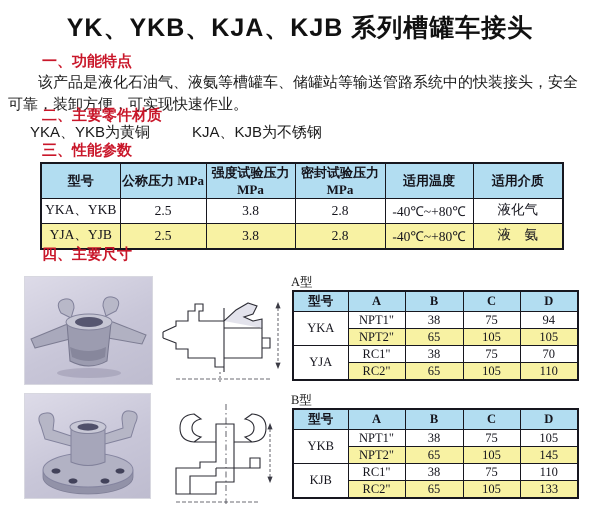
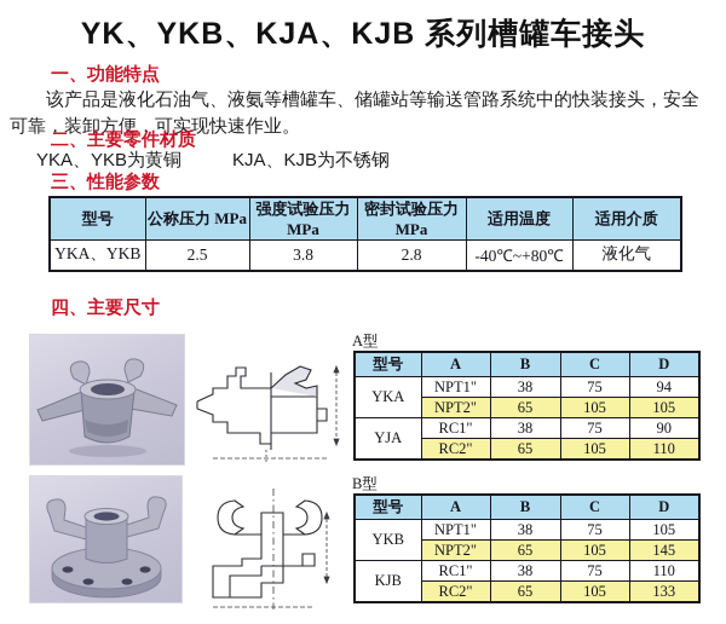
  YK、YKB、KJA、KJB 系列槽罐车接头
  一、功能特点
  该产品是液化石油气、液氨等槽罐车、储罐站等输送管路系统中的快装接头，安全可靠，装卸方便，可实现快速作业。
  二、主要零件材质
  YKA、YKB为黄铜 KJA、KJB为不锈钢
  三、性能参数
  型号	公称压力 MPa	强度试验压力MPa	密封试验压力MPa	适用温度	适用介质
  YKA、YKB	2.5	3.8	2.8	-40℃~+80℃	液化气
- YJA、YJB	2.5	3.8	2.8	-40℃~+80℃	液 氨
  四、主要尺寸
  A型
  型号	A	B	C	D
  YKA	NPT1"	38	75	94
  NPT2"	65	105	105
- YJA	RC1"	38	75	70
+ YJA	RC1"	38	75	90
  RC2"	65	105	110
  B型
  型号	A	B	C	D
  YKB	NPT1"	38	75	105
  NPT2"	65	105	145
  KJB	RC1"	38	75	110
  RC2"	65	105	133
